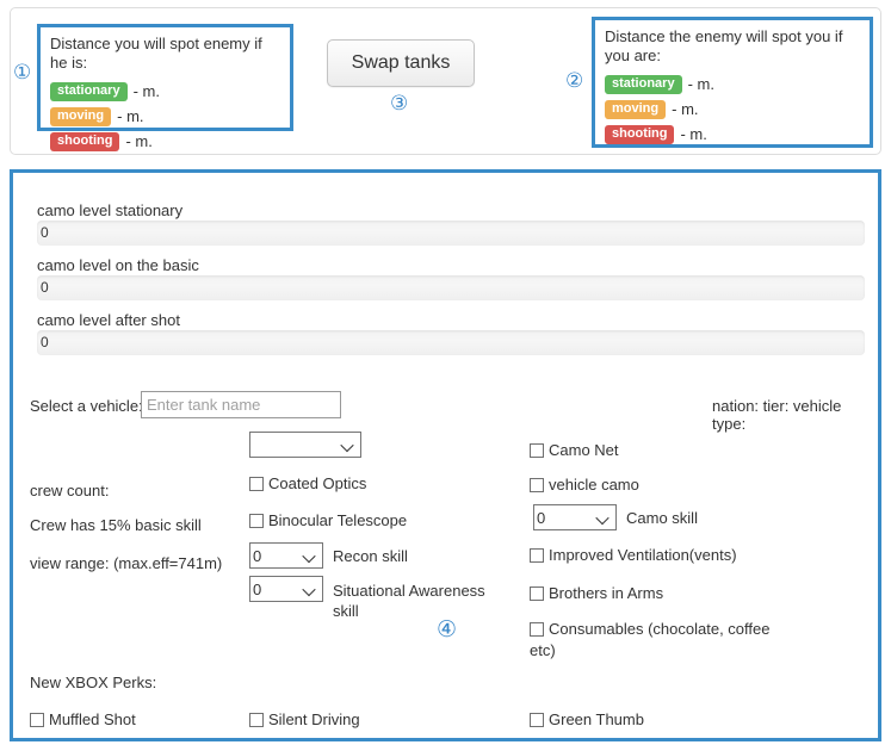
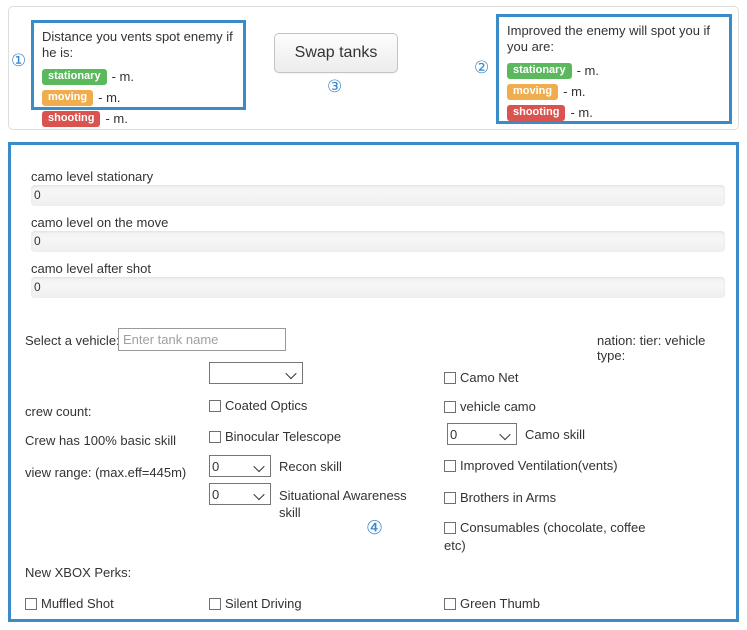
  ①
- Distance you will spot enemy if he is:
+ Distance you vents spot enemy if he is:
  stationary - m.
  moving - m.
  shooting - m.
  Swap tanks
  ③
  ②
- Distance the enemy will spot you if you are:
+ Improved the enemy will spot you if you are:
  stationary - m.
  moving - m.
  shooting - m.
  camo level stationary
  0
- camo level on the basic
+ camo level on the move
  0
  camo level after shot
  0
  Select a vehicle
  Enter tank name
  nation: tier: vehicle type:
  ④
  crew count:
- Crew has 15% basic skill
+ Crew has 100% basic skill
- view range: (max.eff=741m)
+ view range: (max.eff=445m)
  Coated Optics
  Binocular Telescope
  0
  Recon skill
  0
  Situational Awareness skill
  Camo Net
  vehicle camo
  0
  Camo skill
  Improved Ventilation(vents)
  Brothers in Arms
  Consumables (chocolate, coffee etc)
  New XBOX Perks:
  Muffled Shot
  Silent Driving
  Green Thumb
